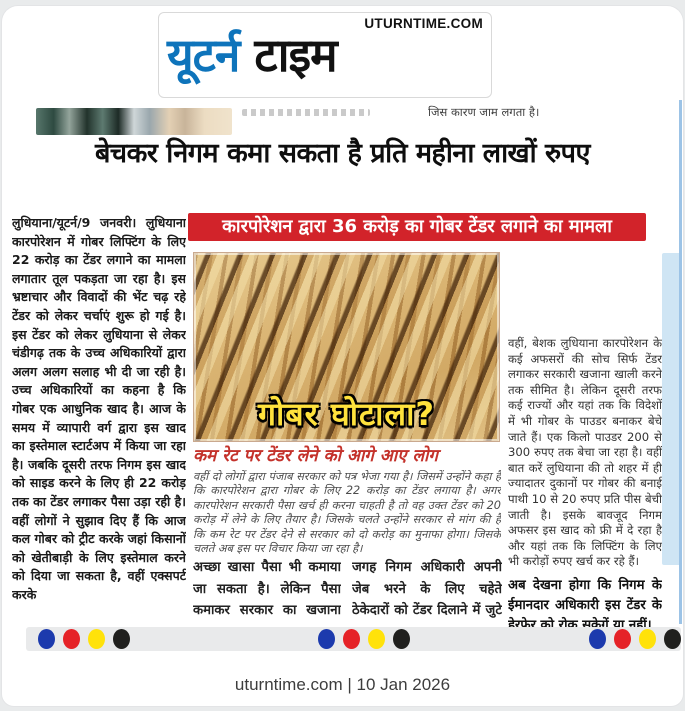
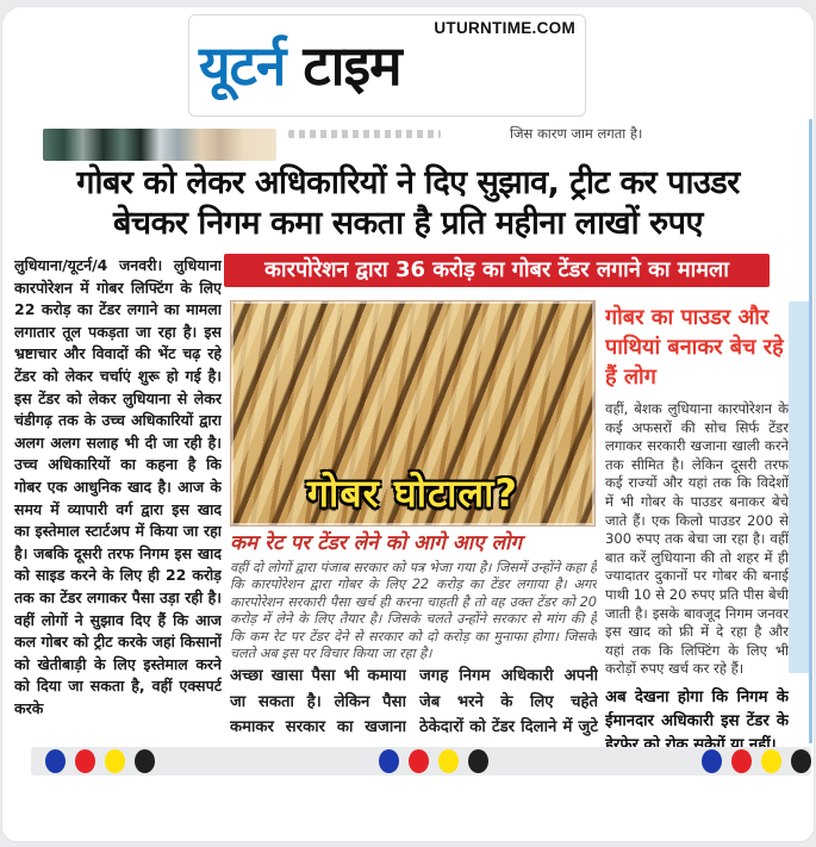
  UTURNTIME.COM
  यूटर्न टाइम
  जिस कारण जाम लगता है।
+ गोबर को लेकर अधिकारियों ने दिए सुझाव, ट्रीट कर पाउडर
  बेचकर निगम कमा सकता है प्रति महीना लाखों रुपए
  कारपोरेशन द्वारा 36 करोड़ का गोबर टेंडर लगाने का मामला
- लुधियाना/यूटर्न/9 जनवरी। लुधियाना कारपोरेशन में गोबर लिफ्टिंग के लिए 22 करोड़ का टेंडर लगाने का मामला लगातार तूल पकड़ता जा रहा है। इस भ्रष्टाचार और विवादों की भेंट चढ़ रहे टेंडर को लेकर चर्चाएं शुरू हो गई है। इस टेंडर को लेकर लुधियाना से लेकर चंडीगढ़ तक के उच्च अधिकारियों द्वारा अलग अलग सलाह भी दी जा रही है। उच्च अधिकारियों का कहना है कि गोबर एक आधुनिक खाद है। आज के समय में व्यापारी वर्ग द्वारा इस खाद का इस्तेमाल स्टार्टअप में किया जा रहा है। जबकि दूसरी तरफ निगम इस खाद को साइड करने के लिए ही 22 करोड़ तक का टेंडर लगाकर पैसा उड़ा रही है। वहीं लोगों ने सुझाव दिए हैं कि आज कल गोबर को ट्रीट करके जहां किसानों को खेतीबाड़ी के लिए इस्तेमाल करने को दिया जा सकता है, वहीं एक्सपर्ट करके
+ लुधियाना/यूटर्न/4 जनवरी। लुधियाना कारपोरेशन में गोबर लिफ्टिंग के लिए 22 करोड़ का टेंडर लगाने का मामला लगातार तूल पकड़ता जा रहा है। इस भ्रष्टाचार और विवादों की भेंट चढ़ रहे टेंडर को लेकर चर्चाएं शुरू हो गई है। इस टेंडर को लेकर लुधियाना से लेकर चंडीगढ़ तक के उच्च अधिकारियों द्वारा अलग अलग सलाह भी दी जा रही है। उच्च अधिकारियों का कहना है कि गोबर एक आधुनिक खाद है। आज के समय में व्यापारी वर्ग द्वारा इस खाद का इस्तेमाल स्टार्टअप में किया जा रहा है। जबकि दूसरी तरफ निगम इस खाद को साइड करने के लिए ही 22 करोड़ तक का टेंडर लगाकर पैसा उड़ा रही है। वहीं लोगों ने सुझाव दिए हैं कि आज कल गोबर को ट्रीट करके जहां किसानों को खेतीबाड़ी के लिए इस्तेमाल करने को दिया जा सकता है, वहीं एक्सपर्ट करके
  गोबर घोटाला?
  कम रेट पर टेंडर लेने को आगे आए लोग
  वहीं दो लोगों द्वारा पंजाब सरकार को पत्र भेजा गया है। जिसमें उन्होंने कहा है कि कारपोरेशन द्वारा गोबर के लिए 22 करोड़ का टेंडर लगाया है। अगर कारपोरेशन सरकारी पैसा खर्च ही करना चाहती है तो वह उक्त टेंडर को 20 करोड़ में लेने के लिए तैयार है। जिसके चलते उन्होंने सरकार से मांग की है कि कम रेट पर टेंडर देने से सरकार को दो करोड़ का मुनाफा होगा। जिसके चलते अब इस पर विचार किया जा रहा है।
  अच्छा खासा पैसा भी कमाया जा सकता है। लेकिन पैसा कमाकर सरकार का खजाना
  जगह निगम अधिकारी अपनी जेब भरने के लिए चहेते ठेकेदारों को टेंडर दिलाने में जुटे
+ गोबर का पाउडर और पाथियां बनाकर बेच रहे हैं लोग
- वहीं, बेशक लुधियाना कारपोरेशन के कई अफसरों की सोच सिर्फ टेंडर लगाकर सरकारी खजाना खाली करने तक सीमित है। लेकिन दूसरी तरफ कई राज्यों और यहां तक कि विदेशों में भी गोबर के पाउडर बनाकर बेचे जाते हैं। एक किलो पाउडर 200 से 300 रुपए तक बेचा जा रहा है। वहीं बात करें लुधियाना की तो शहर में ही ज्यादातर दुकानों पर गोबर की बनाई पाथी 10 से 20 रुपए प्रति पीस बेची जाती है। इसके बावजूद निगम अफसर इस खाद को फ्री में दे रहा है और यहां तक कि लिफ्टिंग के लिए भी करोड़ों रुपए खर्च कर रहे हैं।
+ वहीं, बेशक लुधियाना कारपोरेशन के कई अफसरों की सोच सिर्फ टेंडर लगाकर सरकारी खजाना खाली करने तक सीमित है। लेकिन दूसरी तरफ कई राज्यों और यहां तक कि विदेशों में भी गोबर के पाउडर बनाकर बेचे जाते हैं। एक किलो पाउडर 200 से 300 रुपए तक बेचा जा रहा है। वहीं बात करें लुधियाना की तो शहर में ही ज्यादातर दुकानों पर गोबर की बनाई पाथी 10 से 20 रुपए प्रति पीस बेची जाती है। इसके बावजूद निगम जनवर इस खाद को फ्री में दे रहा है और यहां तक कि लिफ्टिंग के लिए भी करोड़ों रुपए खर्च कर रहे हैं।
  अब देखना होगा कि निगम के ईमानदार अधिकारी इस टेंडर के हेरफेर को रोक सकेगें या नहीं।
- uturntime.com | 10 Jan 2026
